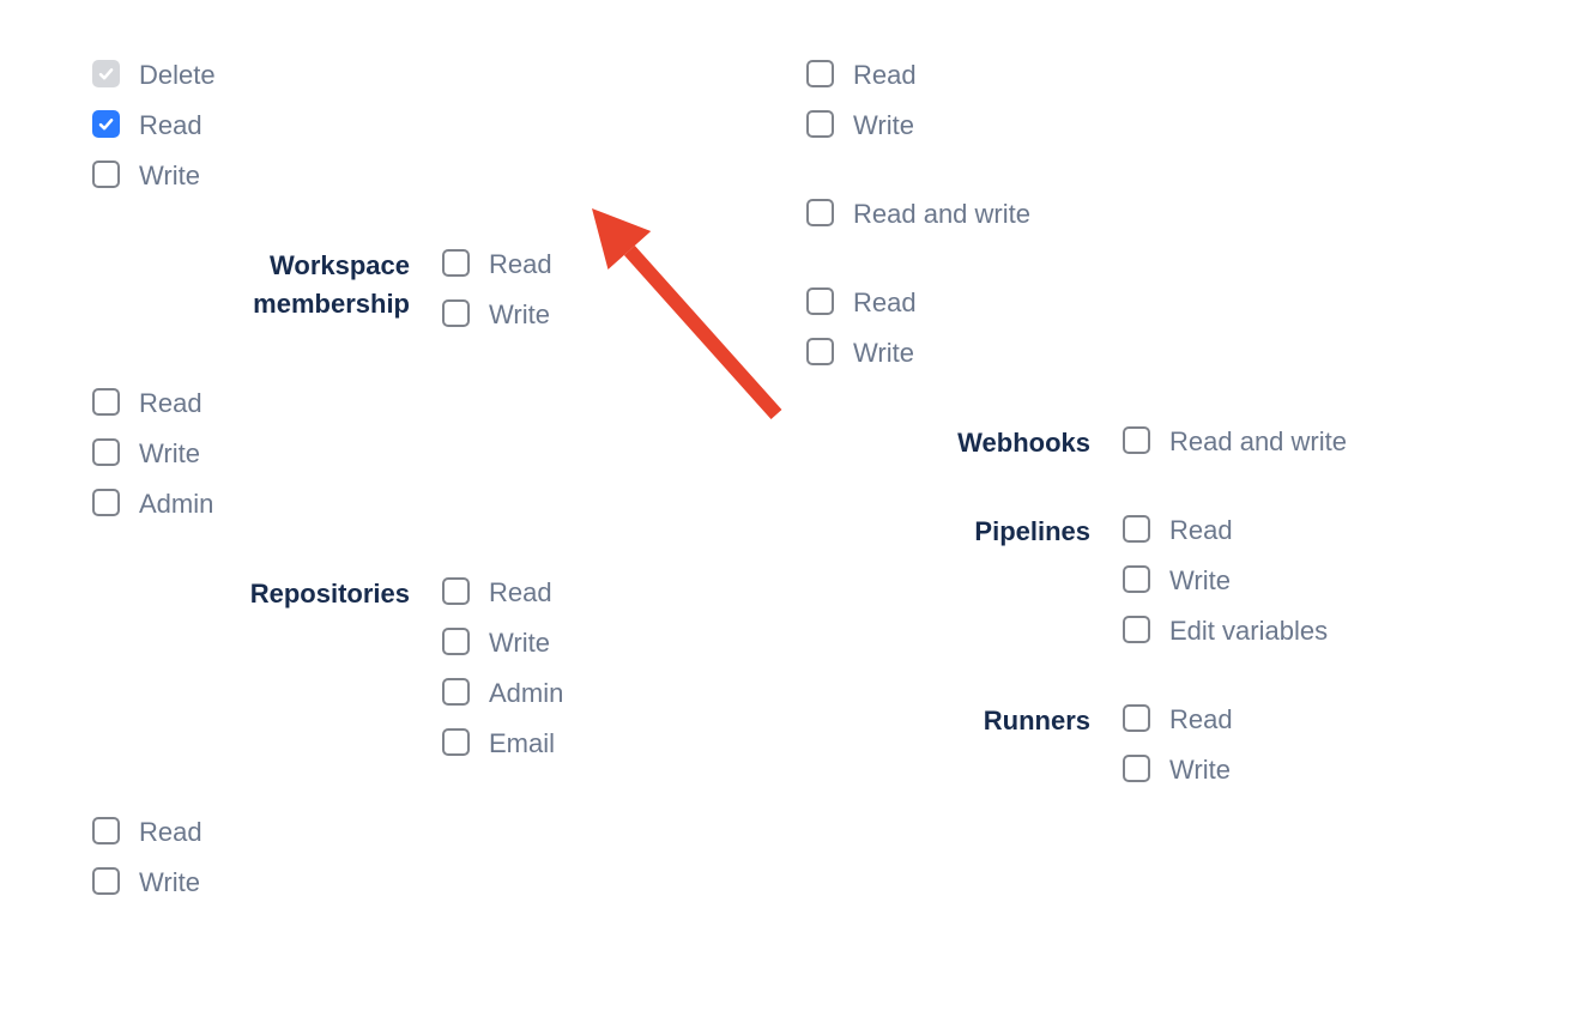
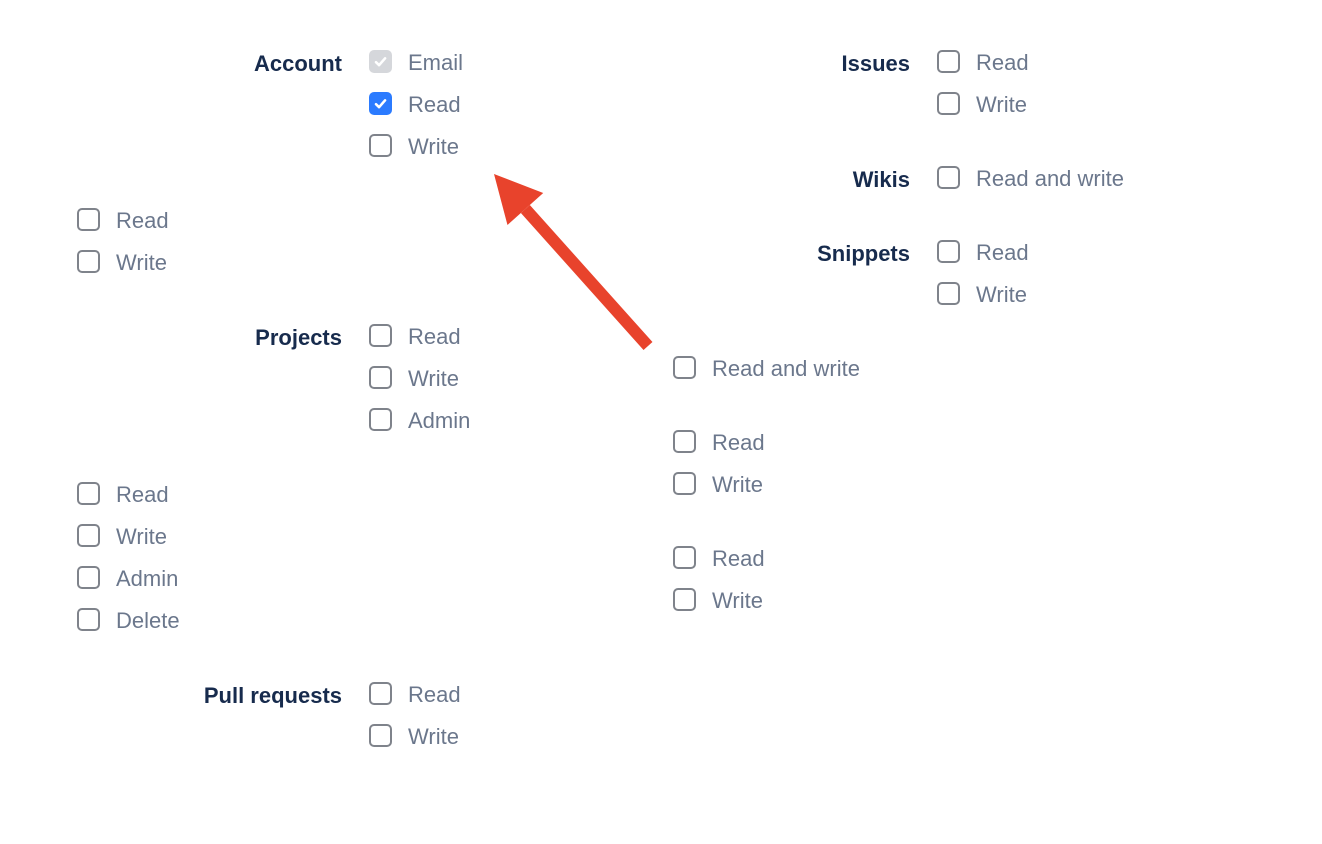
+ Account
- Delete
+ Email
  Read
  Write
- Workspace membership
  Read
  Write
+ Projects
  Read
  Write
  Admin
- Repositories
  Read
  Write
  Admin
- Email
+ Delete
+ Pull requests
  Read
  Write
+ Issues
  Read
  Write
+ Wikis
  Read and write
+ Snippets
  Read
  Write
- Webhooks
  Read and write
- Pipelines
  Read
  Write
- Edit variables
- Runners
  Read
  Write
